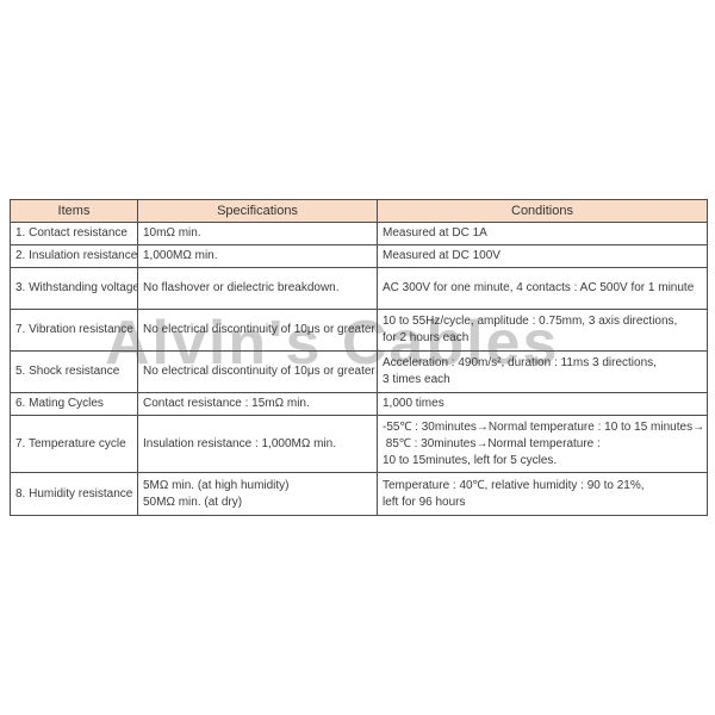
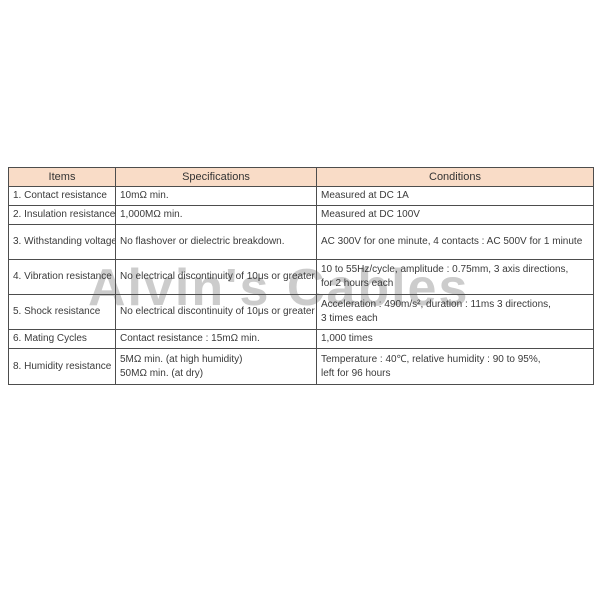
  Alvin's Cables
  Items	Specifications	Conditions
  1. Contact resistance	10mΩ min.	Measured at DC 1A
  2. Insulation resistance	1,000MΩ min.	Measured at DC 100V
  3. Withstanding voltage	No flashover or dielectric breakdown.	AC 300V for one minute, 4 contacts : AC 500V for 1 minute
- 7. Vibration resistance	No electrical discontinuity of 10μs or greater	10 to 55Hz/cycle, amplitude : 0.75mm, 3 axis directions, for 2 hours each
+ 4. Vibration resistance	No electrical discontinuity of 10μs or greater	10 to 55Hz/cycle, amplitude : 0.75mm, 3 axis directions, for 2 hours each
  5. Shock resistance	No electrical discontinuity of 10μs or greater	Acceleration : 490m/s², duration : 11ms 3 directions, 3 times each
  6. Mating Cycles	Contact resistance : 15mΩ min.	1,000 times
- 7. Temperature cycle	Insulation resistance : 1,000MΩ min.	-55℃ : 30minutes→Normal temperature : 10 to 15 minutes→ 85℃ : 30minutes→Normal temperature : 10 to 15minutes, left for 5 cycles.
- 8. Humidity resistance	5MΩ min. (at high humidity) 50MΩ min. (at dry)	Temperature : 40℃, relative humidity : 90 to 21%, left for 96 hours
+ 8. Humidity resistance	5MΩ min. (at high humidity) 50MΩ min. (at dry)	Temperature : 40℃, relative humidity : 90 to 95%, left for 96 hours
